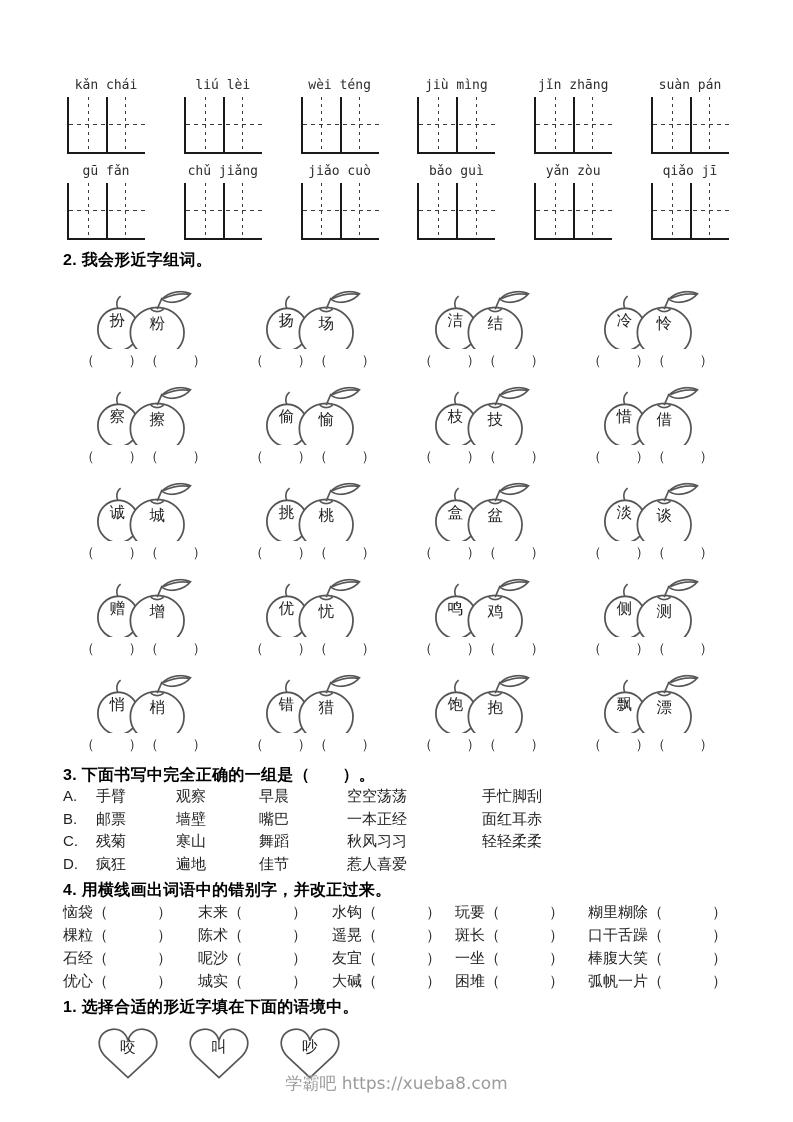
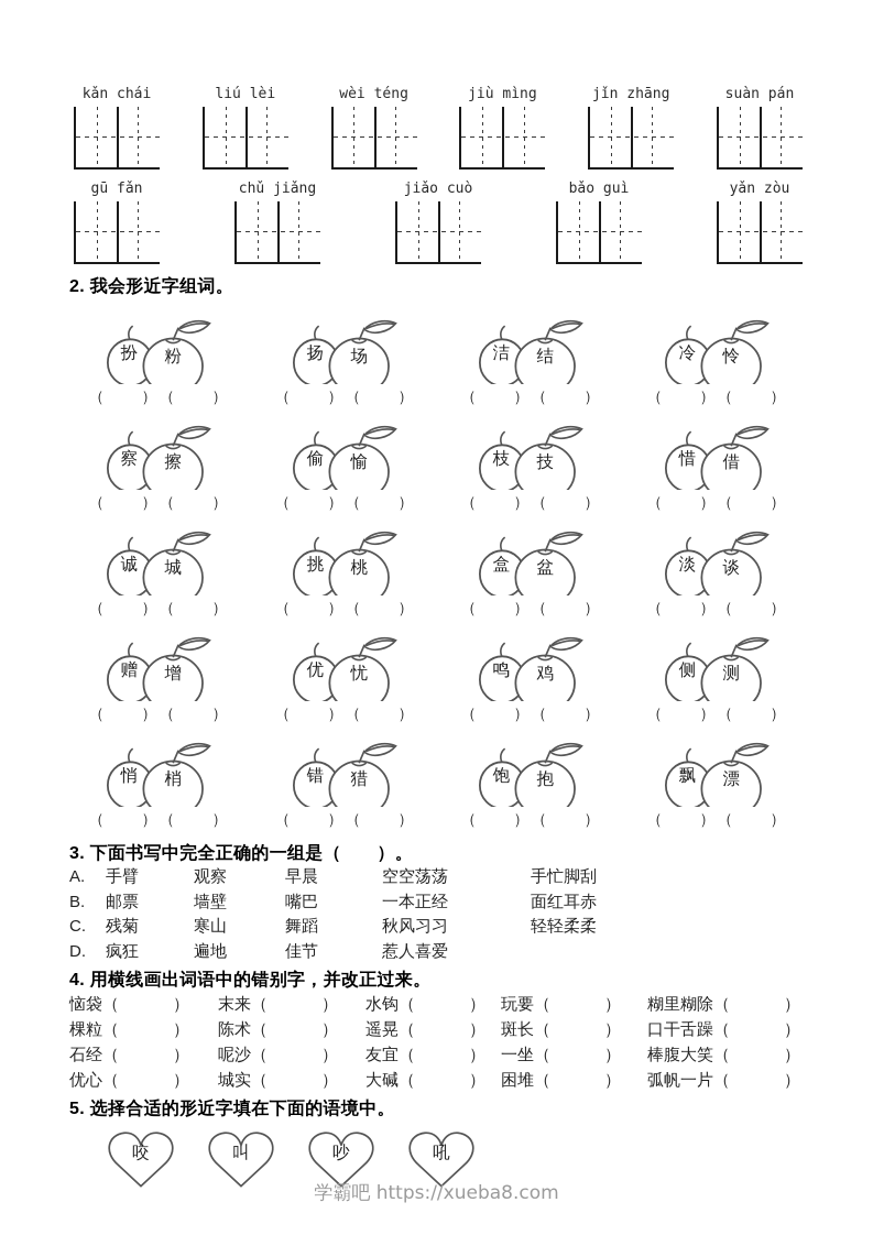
  kǎn chái
  liú lèi
  wèi téng
  jiù mìng
  jǐn zhāng
  suàn pán
  gū fǎn
  chǔ jiǎng
  jiǎo cuò
  bǎo guì
  yǎn zòu
- qiǎo jī
  2. 我会形近字组词。
  扮
  粉
  （ ）（ ）
  扬
  场
  （ ）（ ）
  洁
  结
  （ ）（ ）
  冷
  怜
  （ ）（ ）
  察
  擦
  （ ）（ ）
  偷
  愉
  （ ）（ ）
  枝
  技
  （ ）（ ）
  惜
  借
  （ ）（ ）
  诚
  城
  （ ）（ ）
  挑
  桃
  （ ）（ ）
  盒
  盆
  （ ）（ ）
  淡
  谈
  （ ）（ ）
  赠
  增
  （ ）（ ）
  优
  忧
  （ ）（ ）
  鸣
  鸡
  （ ）（ ）
  侧
  测
  （ ）（ ）
  悄
  梢
  （ ）（ ）
  错
  猎
  （ ）（ ）
  饱
  抱
  （ ）（ ）
  飘
  漂
  （ ）（ ）
  3. 下面书写中完全正确的一组是（ ）。
  A.
  手臂
  观察
  早晨
  空空荡荡
  手忙脚刮
  B.
  邮票
  墙壁
  嘴巴
  一本正经
  面红耳赤
  C.
  残菊
  寒山
  舞蹈
  秋风习习
  轻轻柔柔
  D.
  疯狂
  遍地
  佳节
  惹人喜爱
  4. 用横线画出词语中的错别字，并改正过来。
  恼袋（ ）
  末来（ ）
  水钩（ ）
  玩要（ ）
  糊里糊除（ ）
  棵粒（ ）
  陈术（ ）
  遥晃（ ）
  斑长（ ）
  口干舌躁（ ）
  石经（ ）
  呢沙（ ）
  友宜（ ）
  一坐（ ）
  棒腹大笑（ ）
  优心（ ）
  城实（ ）
  大碱（ ）
  困堆（ ）
  弧帆一片（ ）
- 1. 选择合适的形近字填在下面的语境中。
+ 5. 选择合适的形近字填在下面的语境中。
  咬
  叫
  吵
+ 吼
  学霸吧 https://xueba8.com
